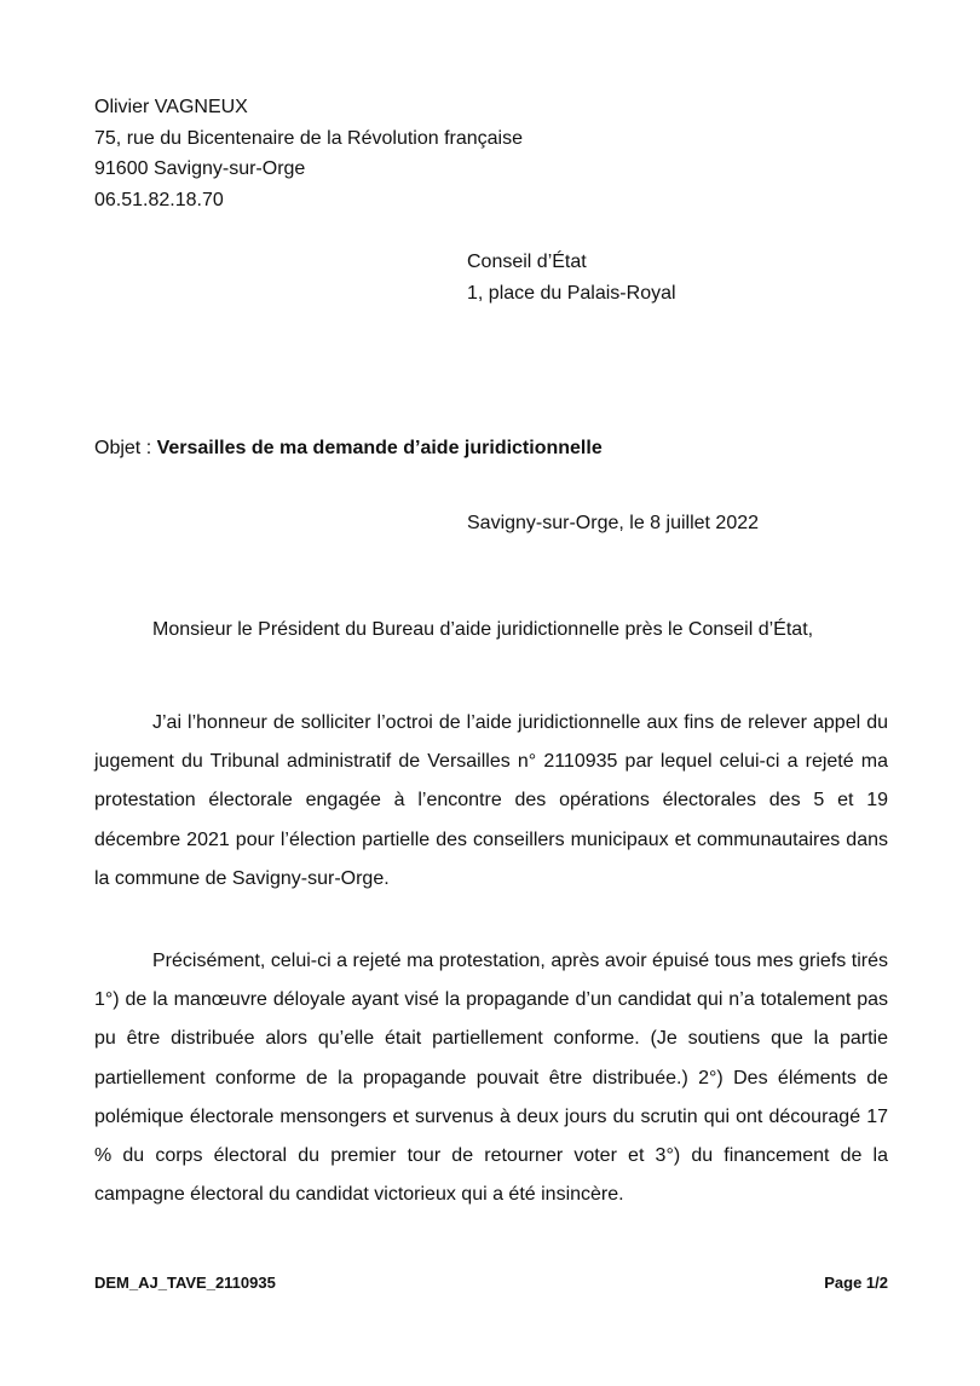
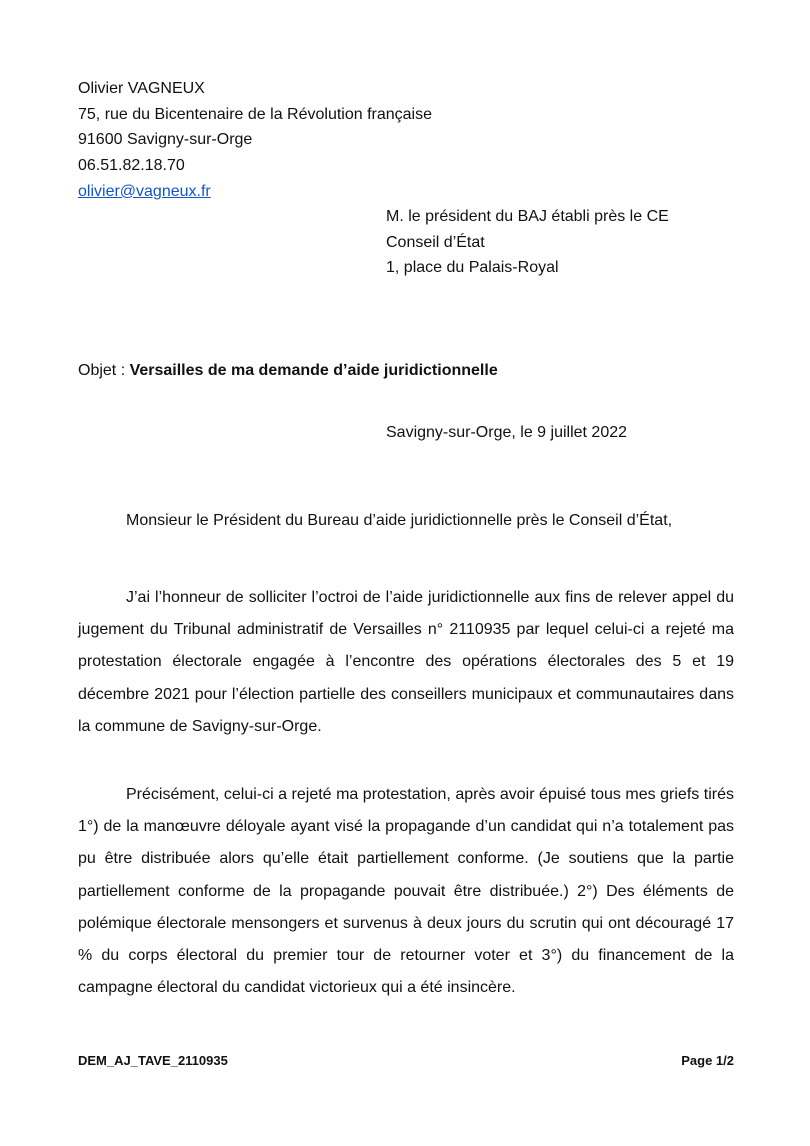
  Olivier VAGNEUX
  75, rue du Bicentenaire de la Révolution française
  91600 Savigny-sur-Orge
  06.51.82.18.70
+ olivier@vagneux.fr
+ M. le président du BAJ établi près le CE
  Conseil d’État
  1, place du Palais-Royal
  Objet : Versailles de ma demande d’aide juridictionnelle
- Savigny-sur-Orge, le 8 juillet 2022
+ Savigny-sur-Orge, le 9 juillet 2022
  Monsieur le Président du Bureau d’aide juridictionnelle près le Conseil d’État,
  J’ai l’honneur de solliciter l’octroi de l’aide juridictionnelle aux fins de relever appel du jugement du Tribunal administratif de Versailles n° 2110935 par lequel celui-ci a rejeté ma protestation électorale engagée à l’encontre des opérations électorales des 5 et 19 décembre 2021 pour l’élection partielle des conseillers municipaux et communautaires dans la commune de Savigny-sur-Orge.
  Précisément, celui-ci a rejeté ma protestation, après avoir épuisé tous mes griefs tirés 1°) de la manœuvre déloyale ayant visé la propagande d’un candidat qui n’a totalement pas pu être distribuée alors qu’elle était partiellement conforme. (Je soutiens que la partie partiellement conforme de la propagande pouvait être distribuée.) 2°) Des éléments de polémique électorale mensongers et survenus à deux jours du scrutin qui ont découragé 17 % du corps électoral du premier tour de retourner voter et 3°) du financement de la campagne électoral du candidat victorieux qui a été insincère.
  DEM_AJ_TAVE_2110935
  Page 1/2
